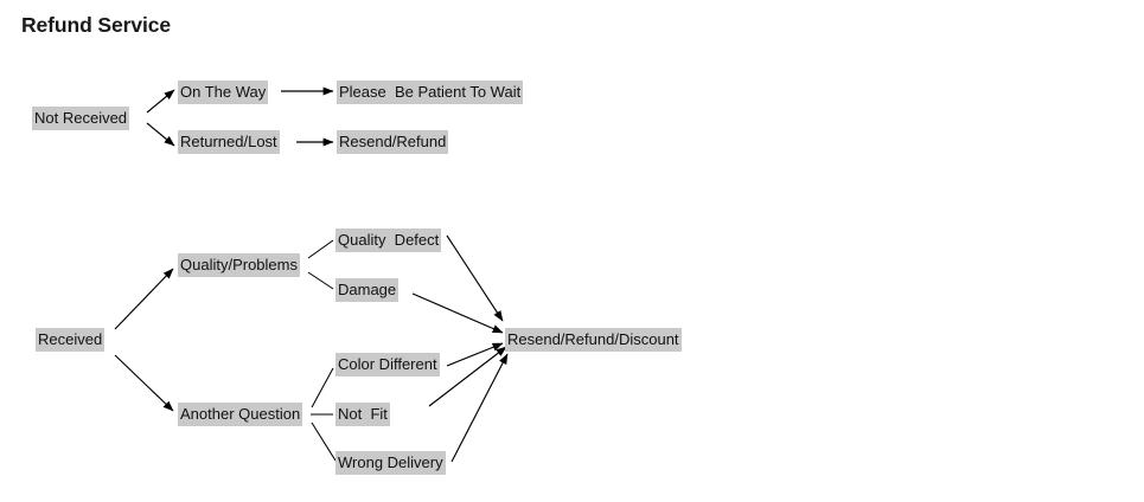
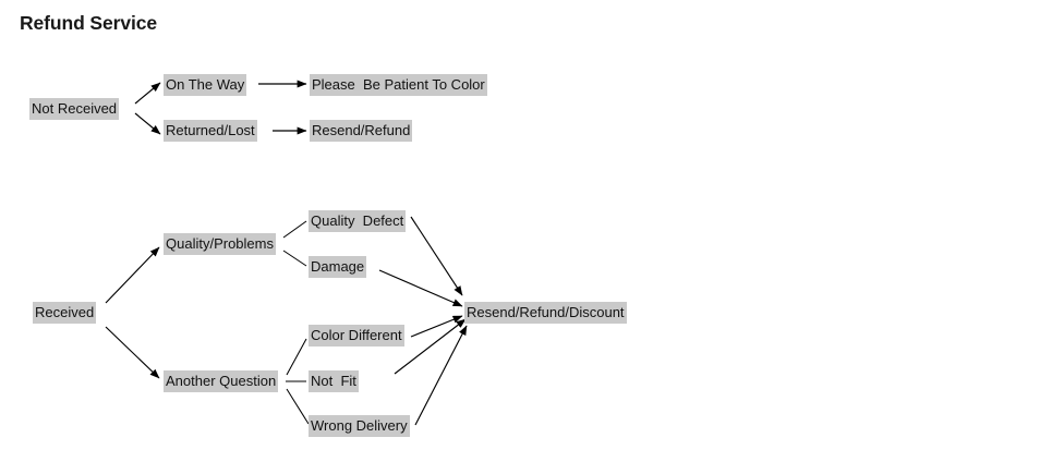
  Refund Service
  Not Received
  On The Way
- Please Be Patient To Wait
+ Please Be Patient To Color
  Returned/Lost
  Resend/Refund
  Received
  Quality/Problems
  Quality Defect
  Damage
  Another Question
  Color Different
  Not Fit
  Wrong Delivery
  Resend/Refund/Discount
